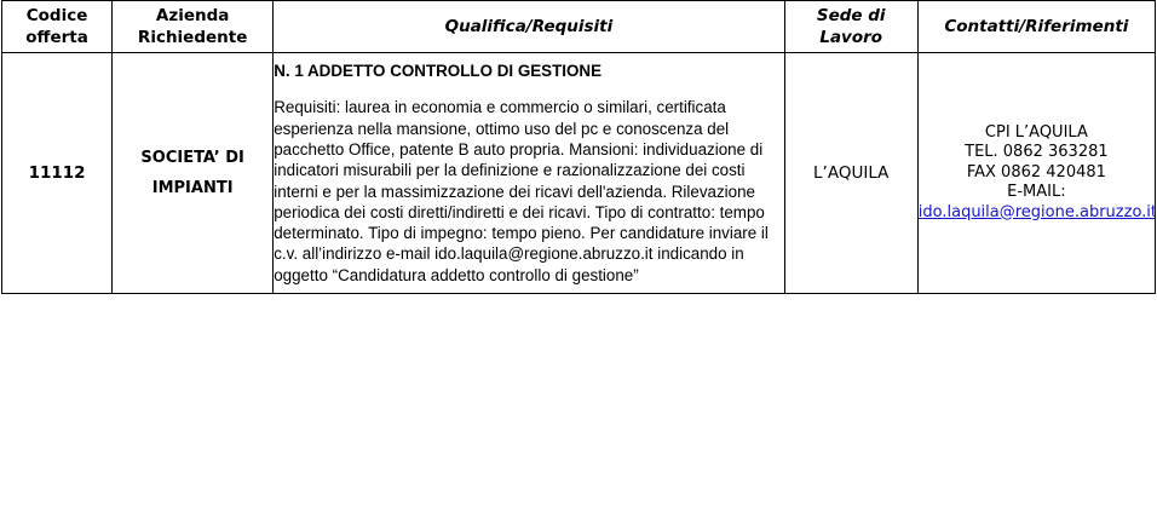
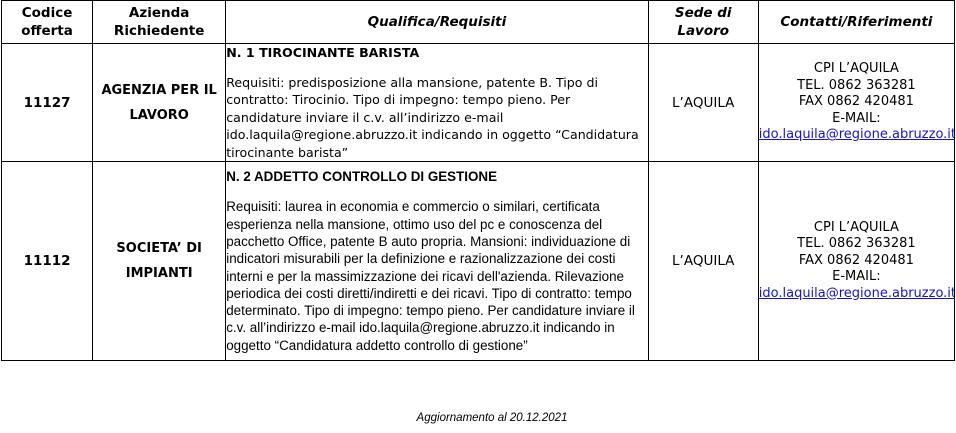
  Codice offerta	Azienda Richiedente	Qualifica/Requisiti	Sede di Lavoro	Contatti/Riferimenti
+ 11127	AGENZIA PER IL LAVORO	N. 1 TIROCINANTE BARISTA Requisiti: predisposizione alla mansione, patente B. Tipo di contratto: Tirocinio. Tipo di impegno: tempo pieno. Per candidature inviare il c.v. all’indirizzo e-mail ido.laquila@regione.abruzzo.it indicando in oggetto “Candidatura tirocinante barista”	L’AQUILA	CPI L’AQUILA TEL. 0862 363281 FAX 0862 420481 E-MAIL: ido.laquila@regione.abruzzo.it
- 11112	SOCIETA’ DI IMPIANTI	N. 1 ADDETTO CONTROLLO DI GESTIONE Requisiti: laurea in economia e commercio o similari, certificata esperienza nella mansione, ottimo uso del pc e conoscenza del pacchetto Office, patente B auto propria. Mansioni: individuazione di indicatori misurabili per la definizione e razionalizzazione dei costi interni e per la massimizzazione dei ricavi dell'azienda. Rilevazione periodica dei costi diretti/indiretti e dei ricavi. Tipo di contratto: tempo determinato. Tipo di impegno: tempo pieno. Per candidature inviare il c.v. all’indirizzo e-mail ido.laquila@regione.abruzzo.it indicando in oggetto “Candidatura addetto controllo di gestione”	L’AQUILA	CPI L’AQUILA TEL. 0862 363281 FAX 0862 420481 E-MAIL: ido.laquila@regione.abruzzo.it
+ 11112	SOCIETA’ DI IMPIANTI	N. 2 ADDETTO CONTROLLO DI GESTIONE Requisiti: laurea in economia e commercio o similari, certificata esperienza nella mansione, ottimo uso del pc e conoscenza del pacchetto Office, patente B auto propria. Mansioni: individuazione di indicatori misurabili per la definizione e razionalizzazione dei costi interni e per la massimizzazione dei ricavi dell'azienda. Rilevazione periodica dei costi diretti/indiretti e dei ricavi. Tipo di contratto: tempo determinato. Tipo di impegno: tempo pieno. Per candidature inviare il c.v. all’indirizzo e-mail ido.laquila@regione.abruzzo.it indicando in oggetto “Candidatura addetto controllo di gestione”	L’AQUILA	CPI L’AQUILA TEL. 0862 363281 FAX 0862 420481 E-MAIL: ido.laquila@regione.abruzzo.it
+ Aggiornamento al 20.12.2021
